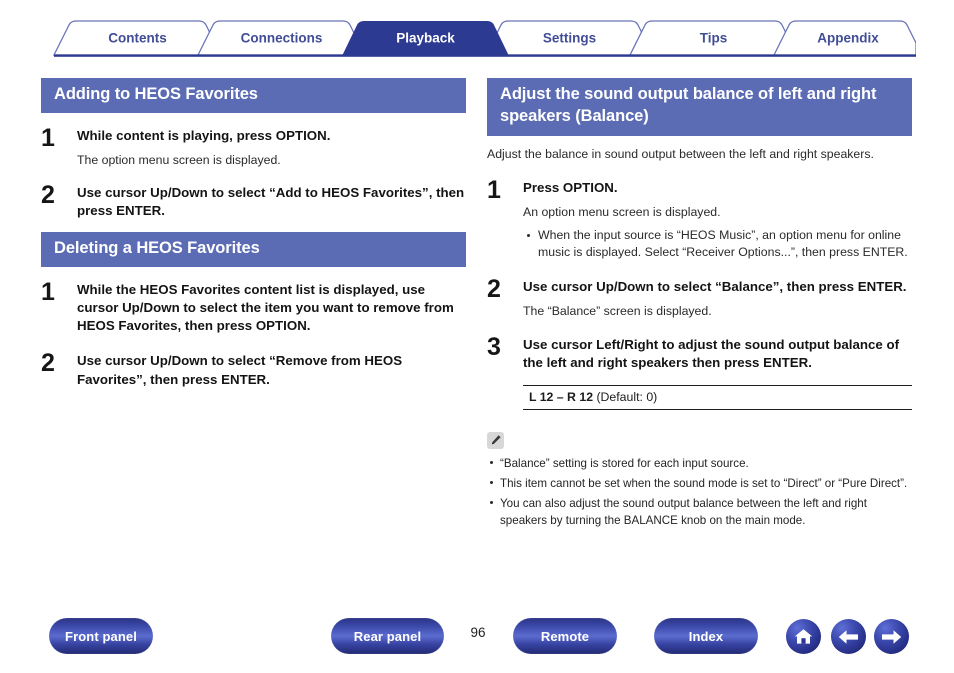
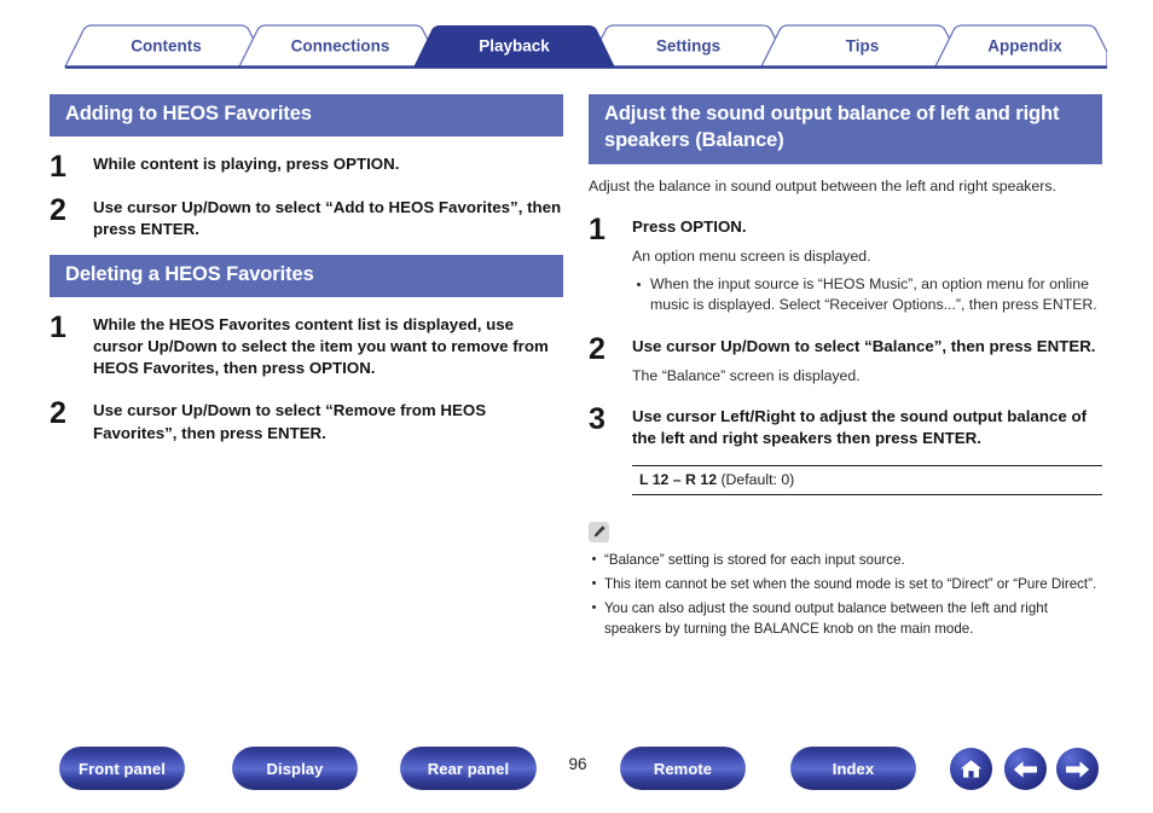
  Contents
  Connections
  Playback
  Settings
  Tips
  Appendix
  Adding to HEOS Favorites
  1
  While content is playing, press OPTION.
- The option menu screen is displayed.
  2
  Use cursor Up/Down to select “Add to HEOS Favorites”, then press ENTER.
  Deleting a HEOS Favorites
  1
  While the HEOS Favorites content list is displayed, use cursor Up/Down to select the item you want to remove from HEOS Favorites, then press OPTION.
  2
  Use cursor Up/Down to select “Remove from HEOS Favorites”, then press ENTER.
  Adjust the sound output balance of left and right speakers (Balance)
  Adjust the balance in sound output between the left and right speakers.
  1
  Press OPTION.
  An option menu screen is displayed.
  When the input source is “HEOS Music”, an option menu for online music is displayed. Select “Receiver Options...”, then press ENTER.
  2
  Use cursor Up/Down to select “Balance”, then press ENTER.
  The “Balance” screen is displayed.
  3
  Use cursor Left/Right to adjust the sound output balance of the left and right speakers then press ENTER.
  L 12 – R 12 (Default: 0)
  “Balance” setting is stored for each input source.
  This item cannot be set when the sound mode is set to “Direct” or “Pure Direct”.
  You can also adjust the sound output balance between the left and right speakers by turning the BALANCE knob on the main mode.
  Front panel
+ Display
  Rear panel
  96
  Remote
  Index
